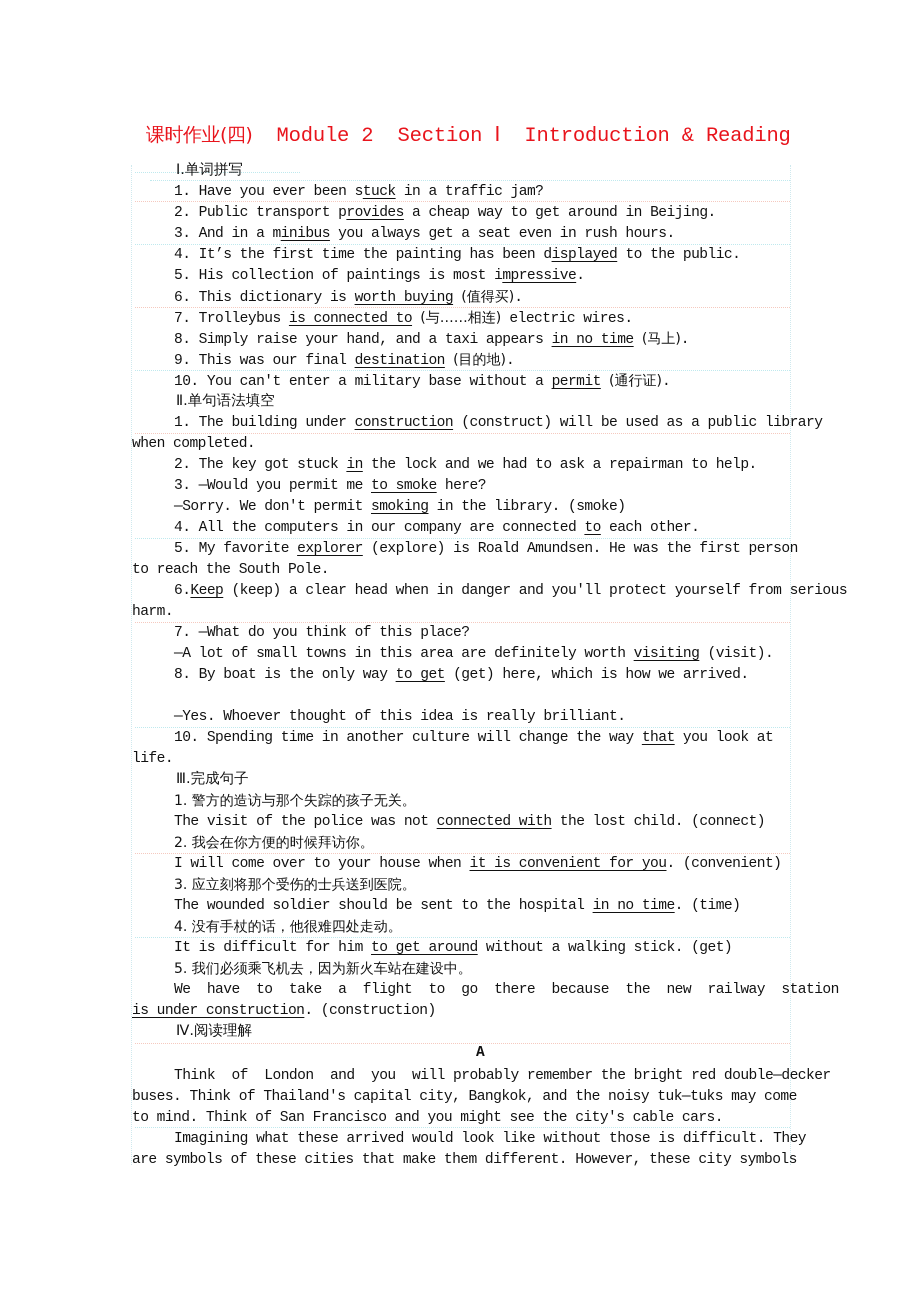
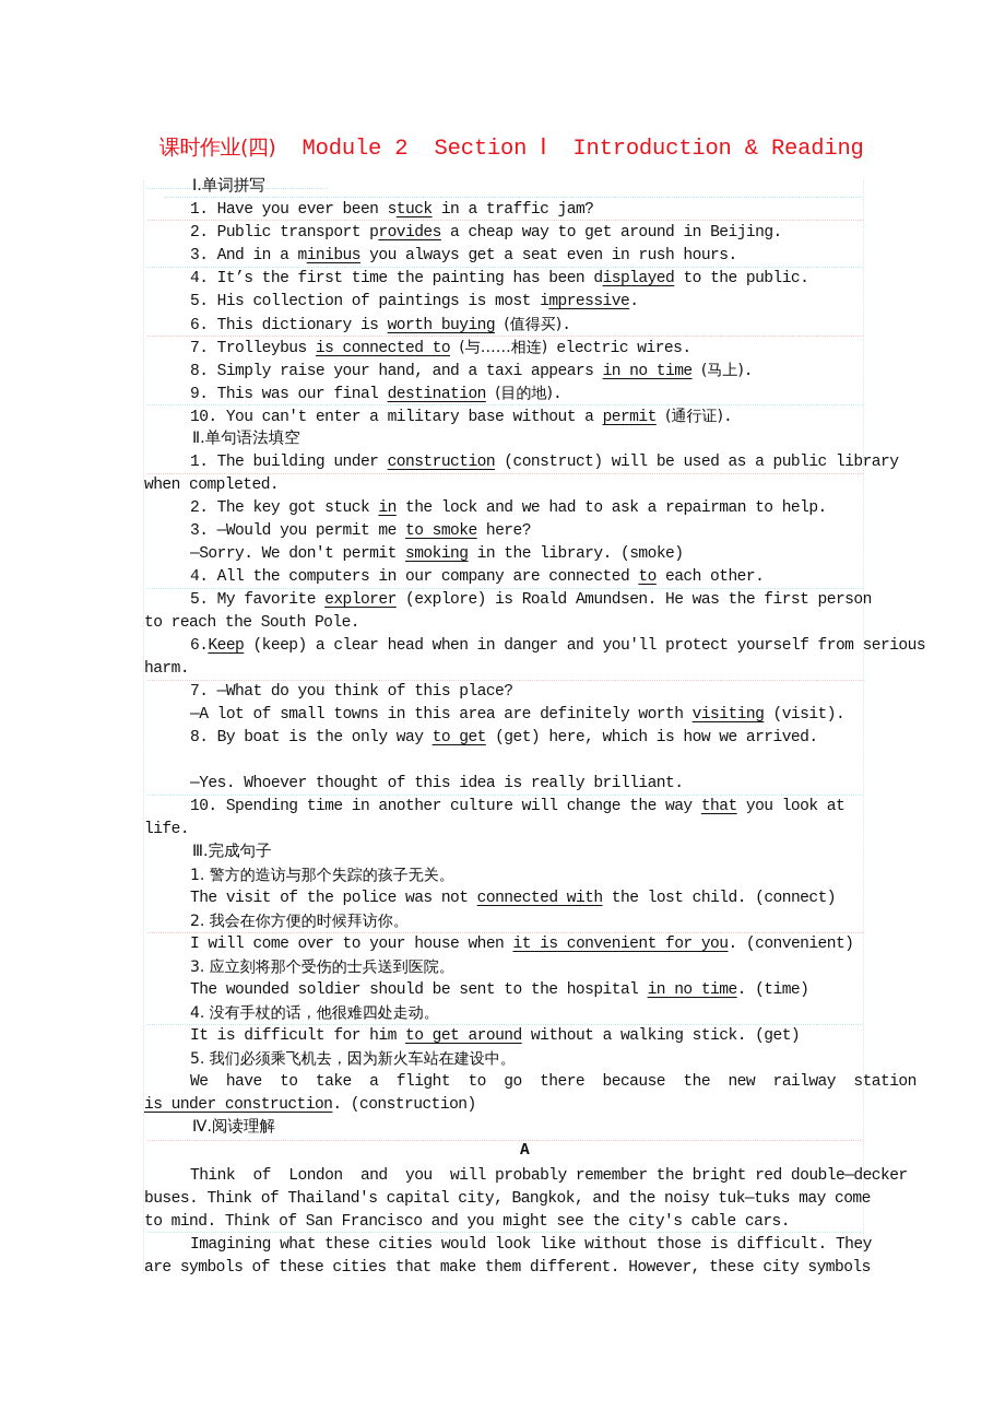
  课时作业(四) Module 2 Section Ⅰ Introduction & Reading
  Ⅰ.单词拼写
  1. Have you ever been stuck in a traffic jam?
  2. Public transport provides a cheap way to get around in Beijing.
  3. And in a minibus you always get a seat even in rush hours.
  4. It’s the first time the painting has been displayed to the public.
  5. His collection of paintings is most impressive.
  6. This dictionary is worth buying (值得买).
  7. Trolleybus is connected to (与……相连) electric wires.
  8. Simply raise your hand, and a taxi appears in no time (马上).
  9. This was our final destination (目的地).
  10. You can't enter a military base without a permit (通行证).
  Ⅱ.单句语法填空
  1. The building under construction (construct) will be used as a public library
  when completed.
  2. The key got stuck in the lock and we had to ask a repairman to help.
  3. —Would you permit me to smoke here?
  —Sorry. We don't permit smoking in the library. (smoke)
  4. All the computers in our company are connected to each other.
  5. My favorite explorer (explore) is Roald Amundsen. He was the first person
  to reach the South Pole.
  6.Keep (keep) a clear head when in danger and you'll protect yourself from serious
  harm.
  7. —What do you think of this place?
  —A lot of small towns in this area are definitely worth visiting (visit).
  8. By boat is the only way to get (get) here, which is how we arrived.
  —Yes. Whoever thought of this idea is really brilliant.
  10. Spending time in another culture will change the way that you look at
  life.
  Ⅲ.完成句子
  1. 警方的造访与那个失踪的孩子无关。
  The visit of the police was not connected with the lost child. (connect)
  2. 我会在你方便的时候拜访你。
  I will come over to your house when it is convenient for you. (convenient)
  3. 应立刻将那个受伤的士兵送到医院。
  The wounded soldier should be sent to the hospital in no time. (time)
  4. 没有手杖的话，他很难四处走动。
  It is difficult for him to get around without a walking stick. (get)
  5. 我们必须乘飞机去，因为新火车站在建设中。
  We have to take a flight to go there because the new railway station
  is under construction. (construction)
  Ⅳ.阅读理解
  A
  Think of London and you will probably remember the bright red double—decker
  buses. Think of Thailand's capital city, Bangkok, and the noisy tuk—tuks may come
  to mind. Think of San Francisco and you might see the city's cable cars.
- Imagining what these arrived would look like without those is difficult. They
+ Imagining what these cities would look like without those is difficult. They
  are symbols of these cities that make them different. However, these city symbols
